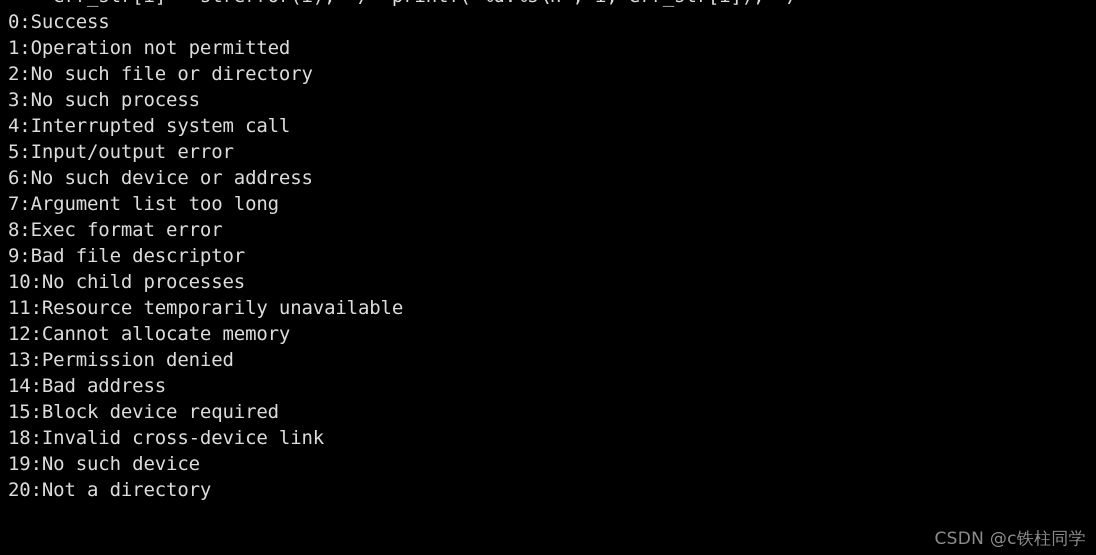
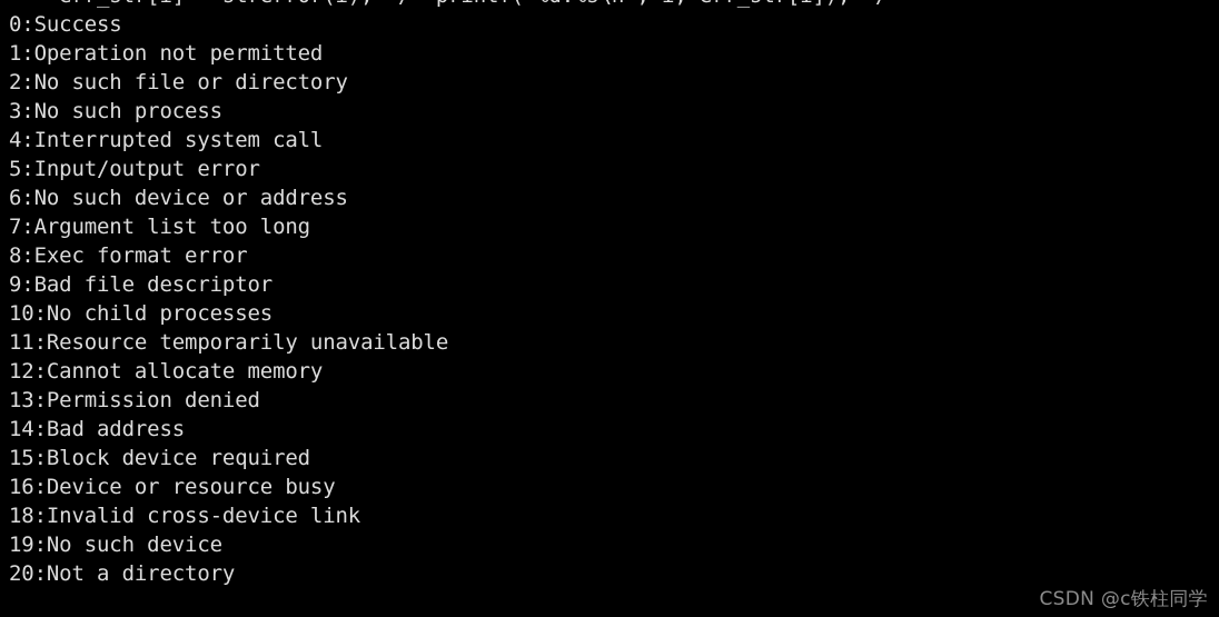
  0:Success
  1:Operation not permitted
  2:No such file or directory
  3:No such process
  4:Interrupted system call
  5:Input/output error
  6:No such device or address
  7:Argument list too long
  8:Exec format error
  9:Bad file descriptor
  10:No child processes
  11:Resource temporarily unavailable
  12:Cannot allocate memory
  13:Permission denied
  14:Bad address
  15:Block device required
+ 16:Device or resource busy
  18:Invalid cross-device link
  19:No such device
  20:Not a directory
  CSDN @c铁柱同学
